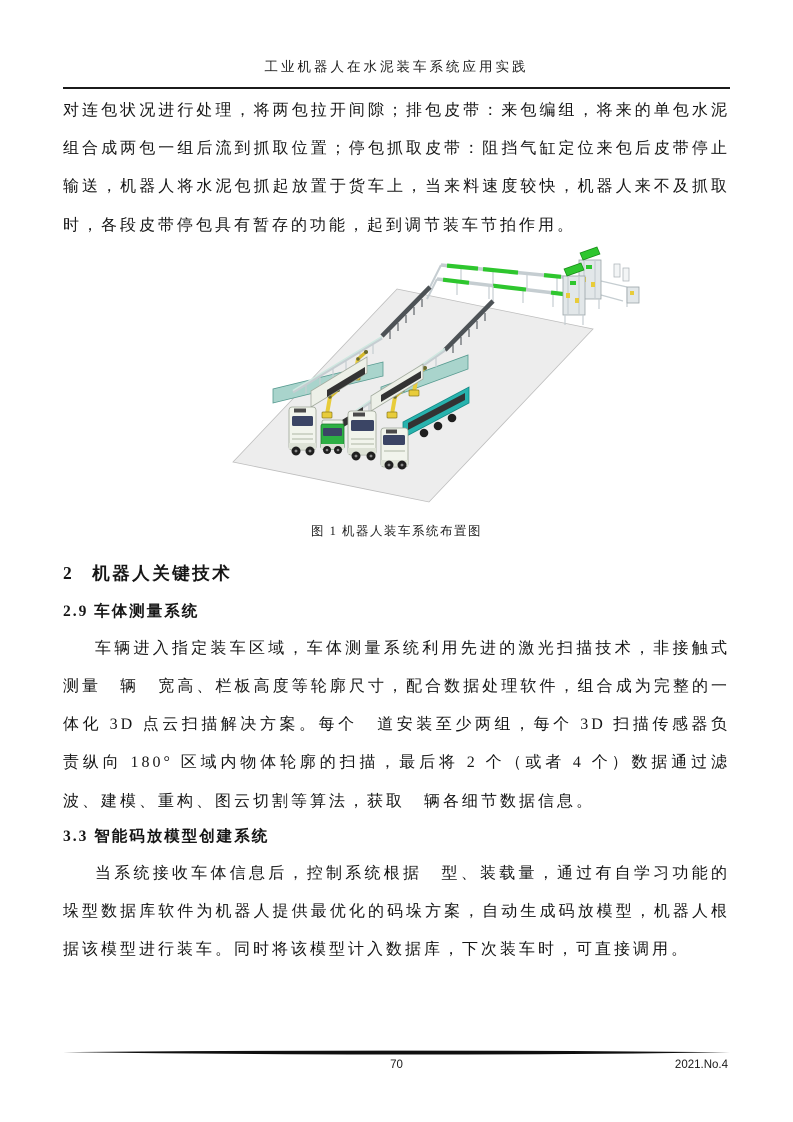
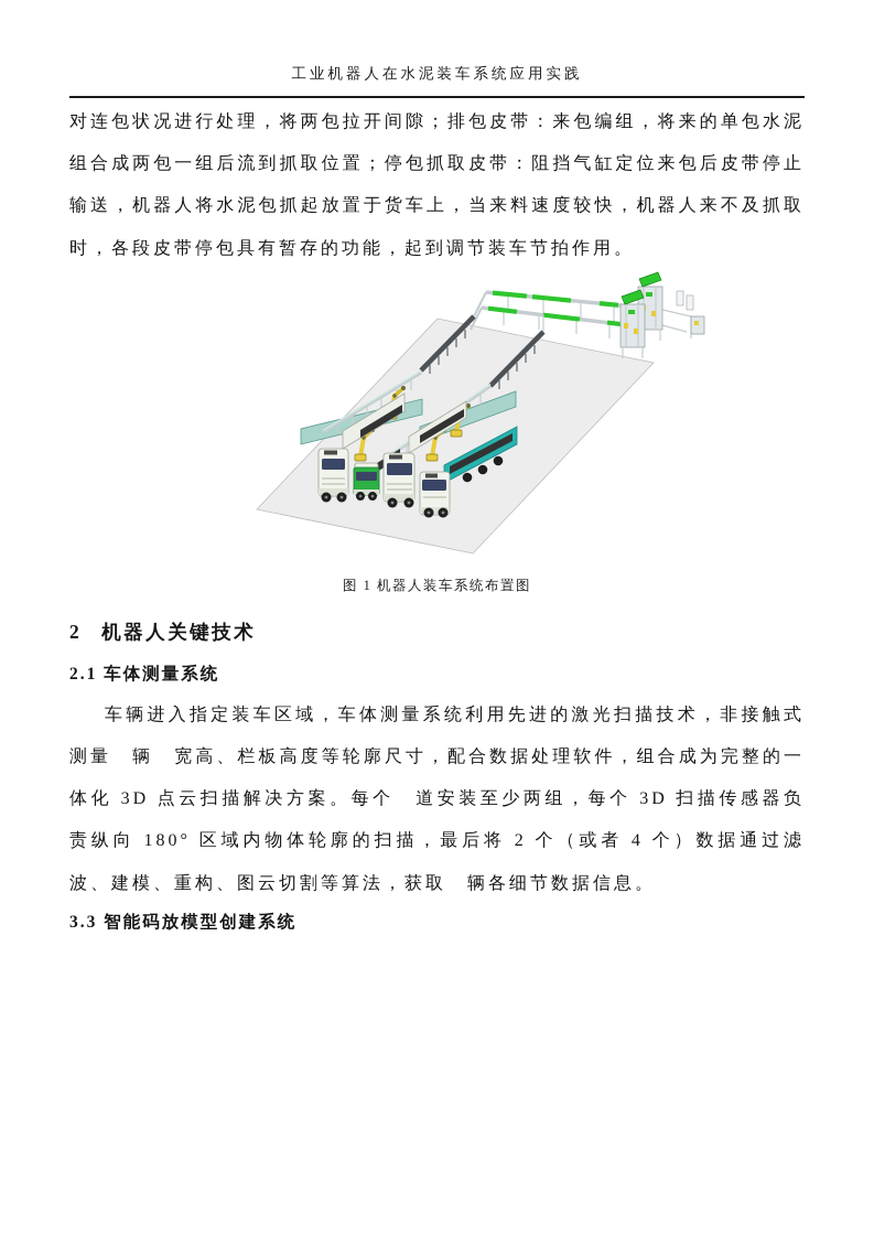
  工业机器人在水泥装车系统应用实践
  对连包状况进行处理，将两包拉开间隙；排包皮带：来包编组，将来的单包水泥组合成两包一组后流到抓取位置；停包抓取皮带：阻挡气缸定位来包后皮带停止输送，机器人将水泥包抓起放置于货车上，当来料速度较快，机器人来不及抓取时，各段皮带停包具有暂存的功能，起到调节装车节拍作用。
  图 1 机器人装车系统布置图
  2 机器人关键技术
- 2.9 车体测量系统
+ 2.1 车体测量系统
  车辆进入指定装车区域，车体测量系统利用先进的激光扫描技术，非接触式测量 辆 宽高、栏板高度等轮廓尺寸，配合数据处理软件，组合成为完整的一体化 3D 点云扫描解决方案。每个 道安装至少两组，每个 3D 扫描传感器负责纵向 180° 区域内物体轮廓的扫描，最后将 2 个（或者 4 个）数据通过滤波、建模、重构、图云切割等算法，获取 辆各细节数据信息。
  3.3 智能码放模型创建系统
- 当系统接收车体信息后，控制系统根据 型、装载量，通过有自学习功能的垛型数据库软件为机器人提供最优化的码垛方案，自动生成码放模型，机器人根据该模型进行装车。同时将该模型计入数据库，下次装车时，可直接调用。
- 70
- 2021.No.4
